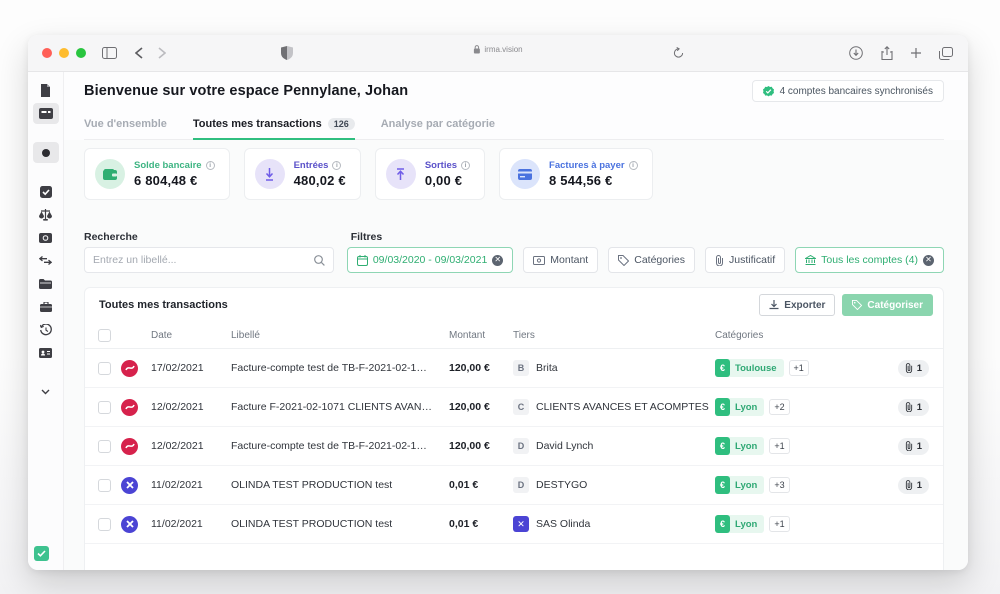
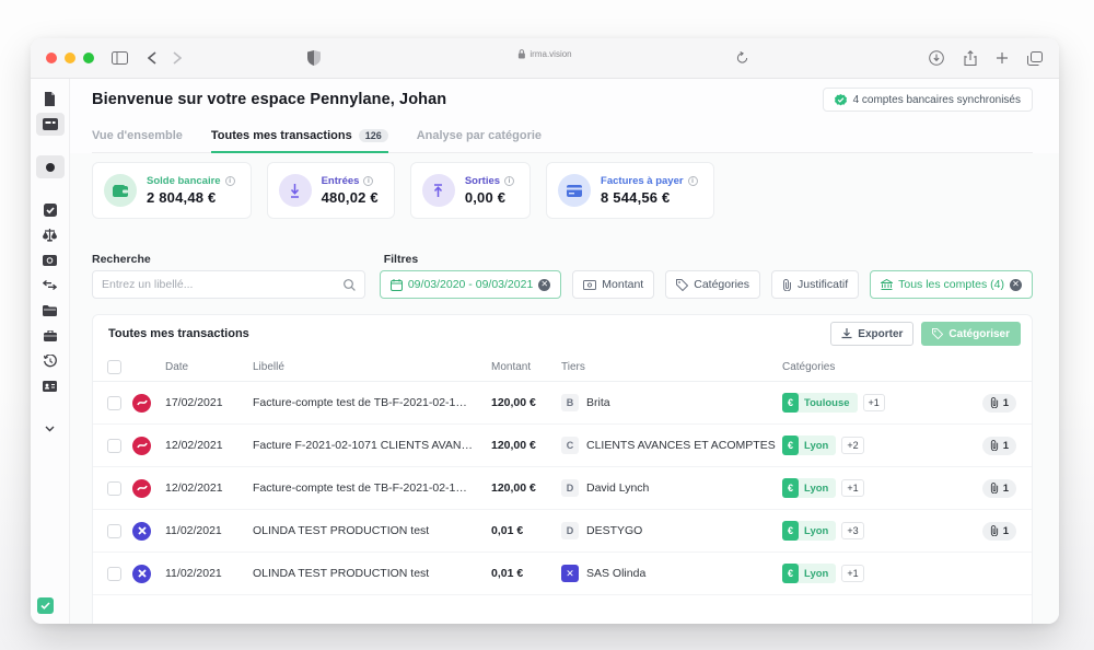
  irma.vision
  Bienvenue sur votre espace Pennylane, Johan
  4 comptes bancaires synchronisés
  Vue d'ensemble
  Toutes mes transactions
  126
  Analyse par catégorie
  Solde bancaire
- 6 804,48 €
+ 2 804,48 €
  Entrées
  480,02 €
  Sorties
  0,00 €
  Factures à payer
  8 544,56 €
  Recherche
  Filtres
  Entrez un libellé...
  09/03/2020 - 09/03/2021
  ✕
  Montant
  Catégories
  Justificatif
  Tous les comptes (4)
  ✕
  Toutes mes transactions
  Exporter
  Catégoriser
  Date
  Libellé
  Montant
  Tiers
  Catégories
  17/02/2021
  Facture-compte test de TB-F-2021-02-1…
  120,00 €
  B
  Brita
  €
  Toulouse
  +1
  1
  12/02/2021
  Facture F-2021-02-1071 CLIENTS AVANC…
  120,00 €
  C
  CLIENTS AVANCES ET ACOMPTES
  €
  Lyon
  +2
  1
  12/02/2021
  Facture-compte test de TB-F-2021-02-1…
  120,00 €
  D
  David Lynch
  €
  Lyon
  +1
  1
  11/02/2021
  OLINDA TEST PRODUCTION test
  0,01 €
  D
  DESTYGO
  €
  Lyon
  +3
  1
  11/02/2021
  OLINDA TEST PRODUCTION test
  0,01 €
  ✕
  SAS Olinda
  €
  Lyon
  +1
